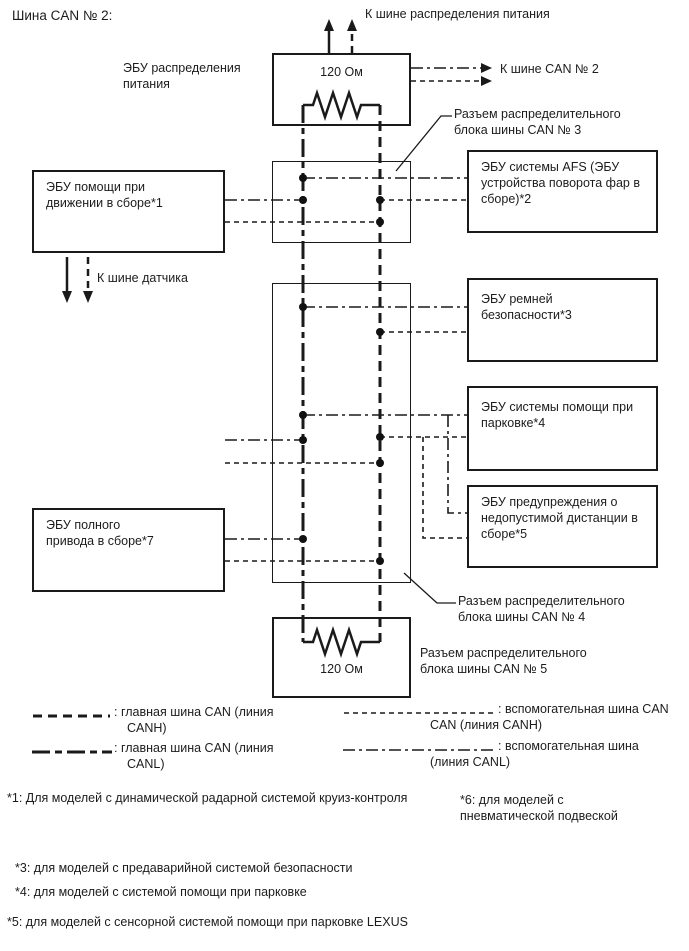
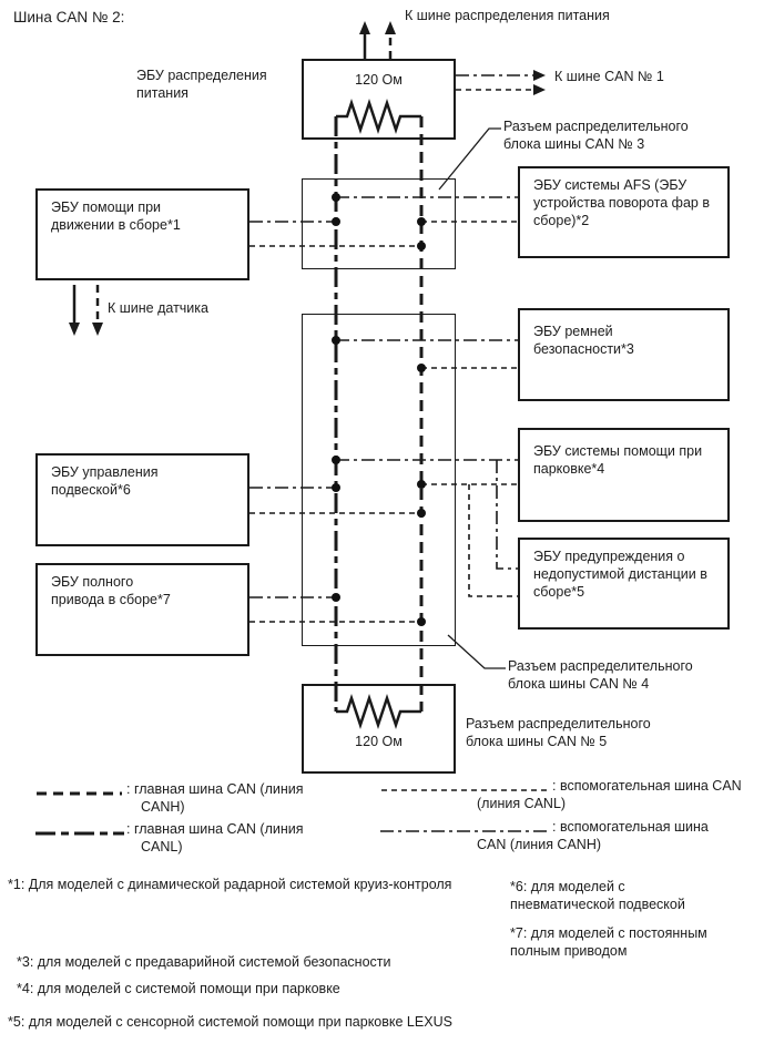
  Шина CAN № 2:
  120 Ом
  ЭБУ распределения
  питания
  К шине распределения питания
- К шине CAN № 2
+ К шине CAN № 1
  Разъем распределительного
  блока шины CAN № 3
  Разъем распределительного
  блока шины CAN № 4
  Разъем распределительного
  блока шины CAN № 5
  ЭБУ помощи при
  движении в сборе*1
  К шине датчика
+ ЭБУ управления
+ подвеской*6
  ЭБУ полного
  привода в сборе*7
  ЭБУ системы AFS (ЭБУ
  устройства поворота фар в
  сборе)*2
  ЭБУ ремней
  безопасности*3
  ЭБУ системы помощи при
  парковке*4
  ЭБУ предупреждения о
  недопустимой дистанции в
  сборе*5
  120 Ом
  : главная шина CAN (линия
  CANH)
  : главная шина CAN (линия
  CANL)
  : вспомогательная шина CAN
- CAN (линия CANH)
+ (линия CANL)
  : вспомогательная шина
- (линия CANL)
+ CAN (линия CANH)
  *1: Для моделей с динамической радарной системой круиз-контроля
  *3: для моделей с предаварийной системой безопасности
  *4: для моделей с системой помощи при парковке
  *5: для моделей с сенсорной системой помощи при парковке LEXUS
  *6: для моделей с
  пневматической подвеской
+ *7: для моделей с постоянным
+ полным приводом
